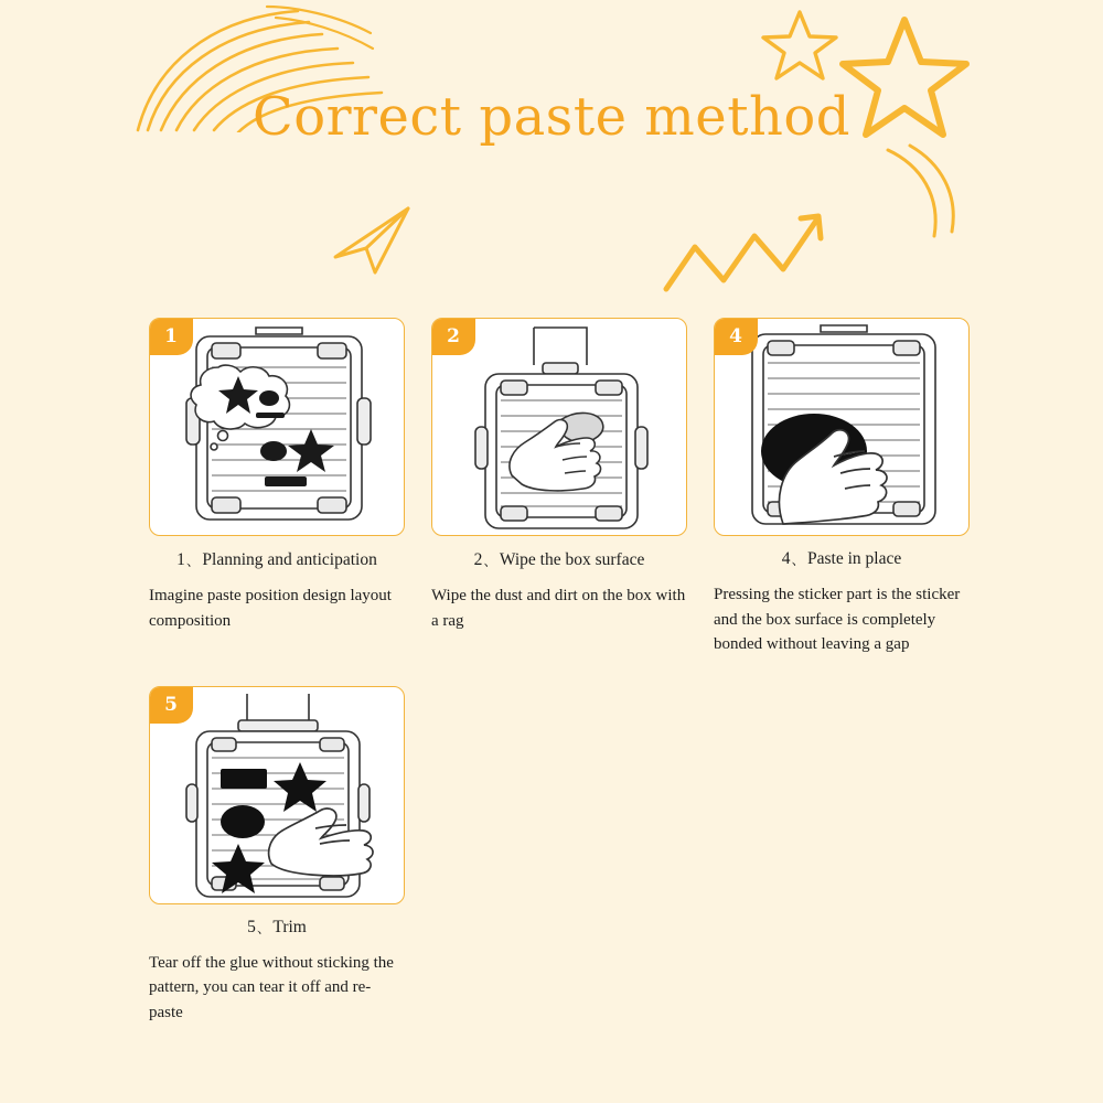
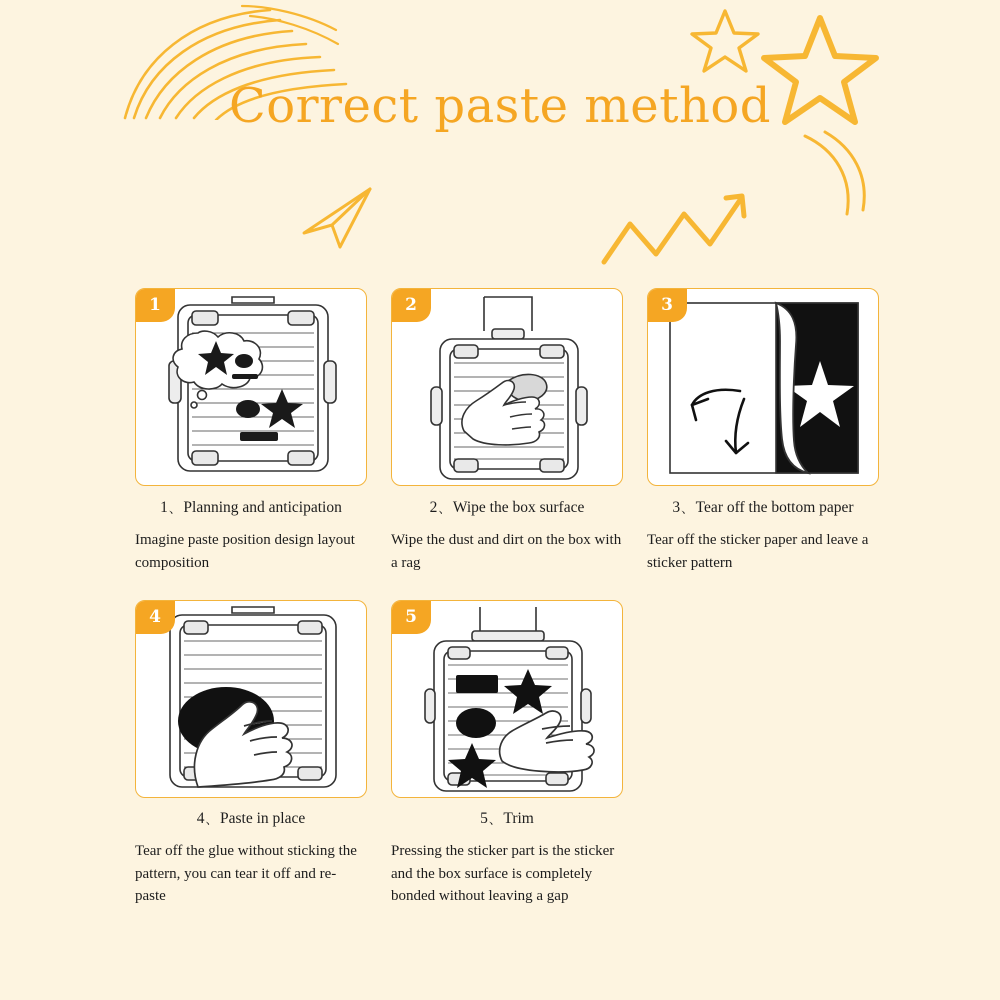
  Correct paste method
  1
  1、Planning and anticipation
  Imagine paste position design layout composition
  2
  2、Wipe the box surface
  Wipe the dust and dirt on the box with a rag
+ 3
+ 3、Tear off the bottom paper
+ Tear off the sticker paper and leave a sticker pattern
  4
  4、Paste in place
- Pressing the sticker part is the sticker and the box surface is completely bonded without leaving a gap
+ Tear off the glue without sticking the pattern, you can tear it off and re-paste
  5
  5、Trim
- Tear off the glue without sticking the pattern, you can tear it off and re-paste
+ Pressing the sticker part is the sticker and the box surface is completely bonded without leaving a gap
